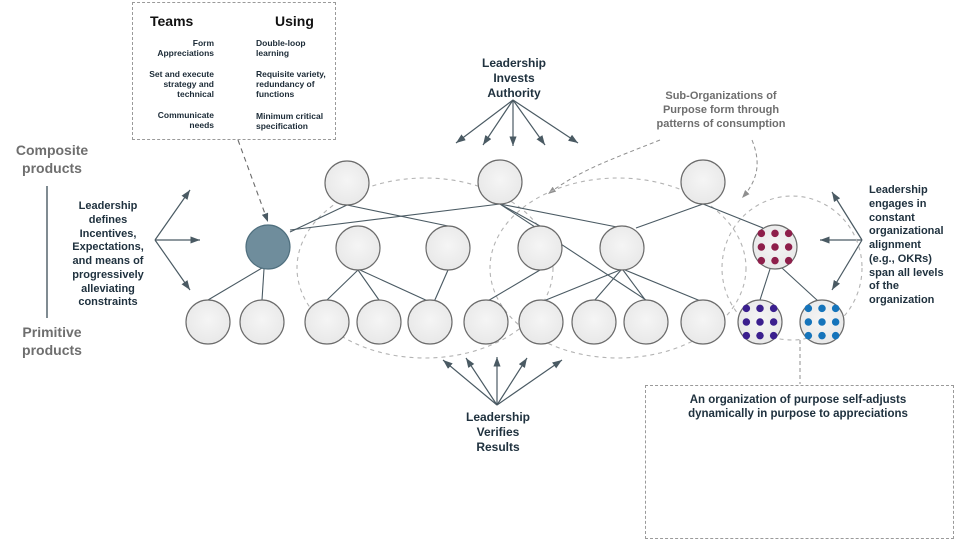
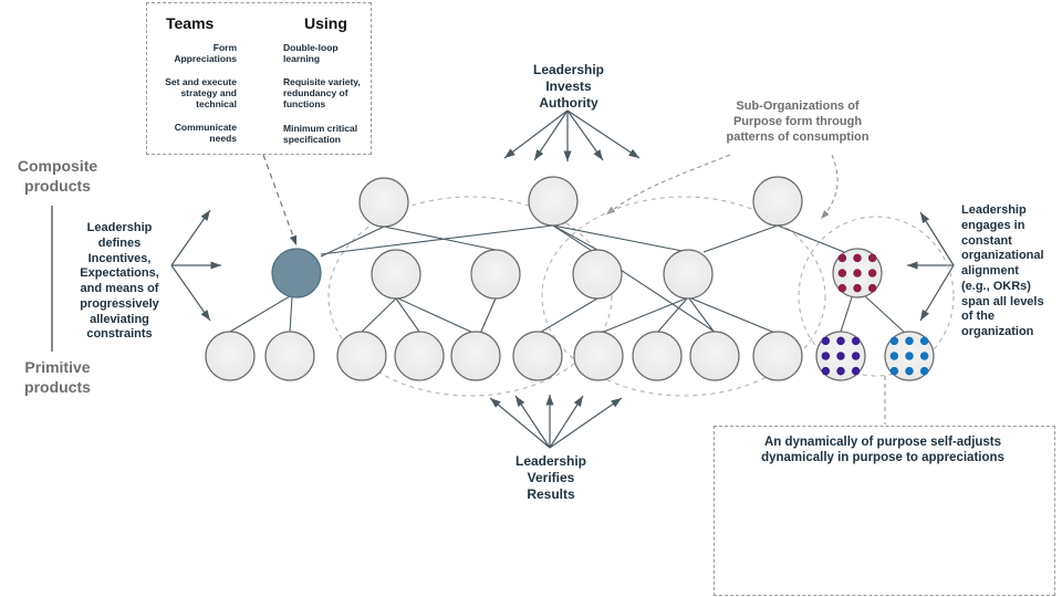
  Composite
  products
  Primitive
  products
  Leadership
  defines
  Incentives,
  Expectations,
  and means of
  progressively
  alleviating
  constraints
  Leadership
  Invests
  Authority
  Sub-Organizations of
  Purpose form through
  patterns of consumption
  Leadership
  engages in
  constant
  organizational
  alignment
  (e.g., OKRs)
  span all levels
  of the
  organization
  Leadership
  Verifies
  Results
  Teams
  Using
  Form
  Appreciations
  Set and execute
  strategy and
  technical
  Communicate
  needs
  Double-loop
  learning
  Requisite variety,
  redundancy of
  functions
  Minimum critical
  specification
- An organization of purpose self-adjusts
+ An dynamically of purpose self-adjusts
  dynamically in purpose to appreciations
